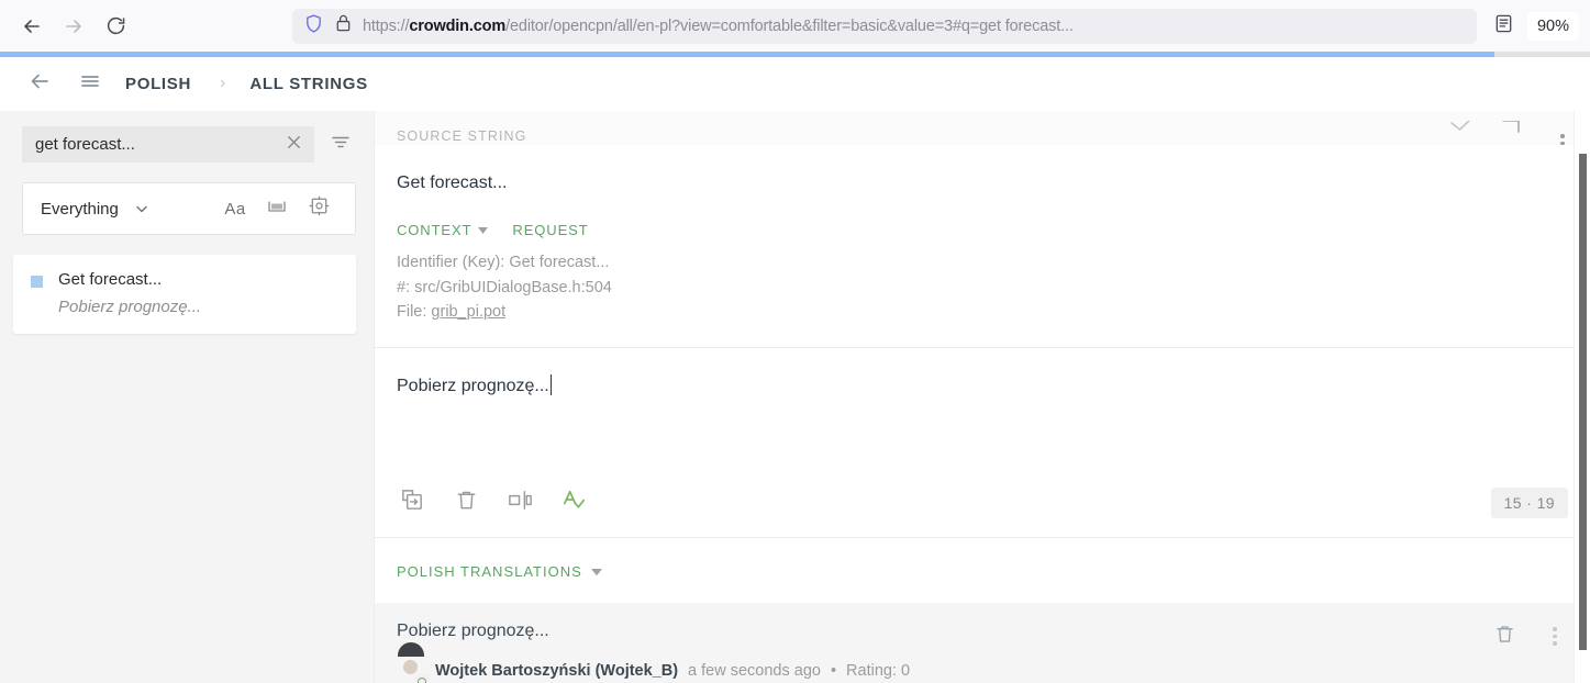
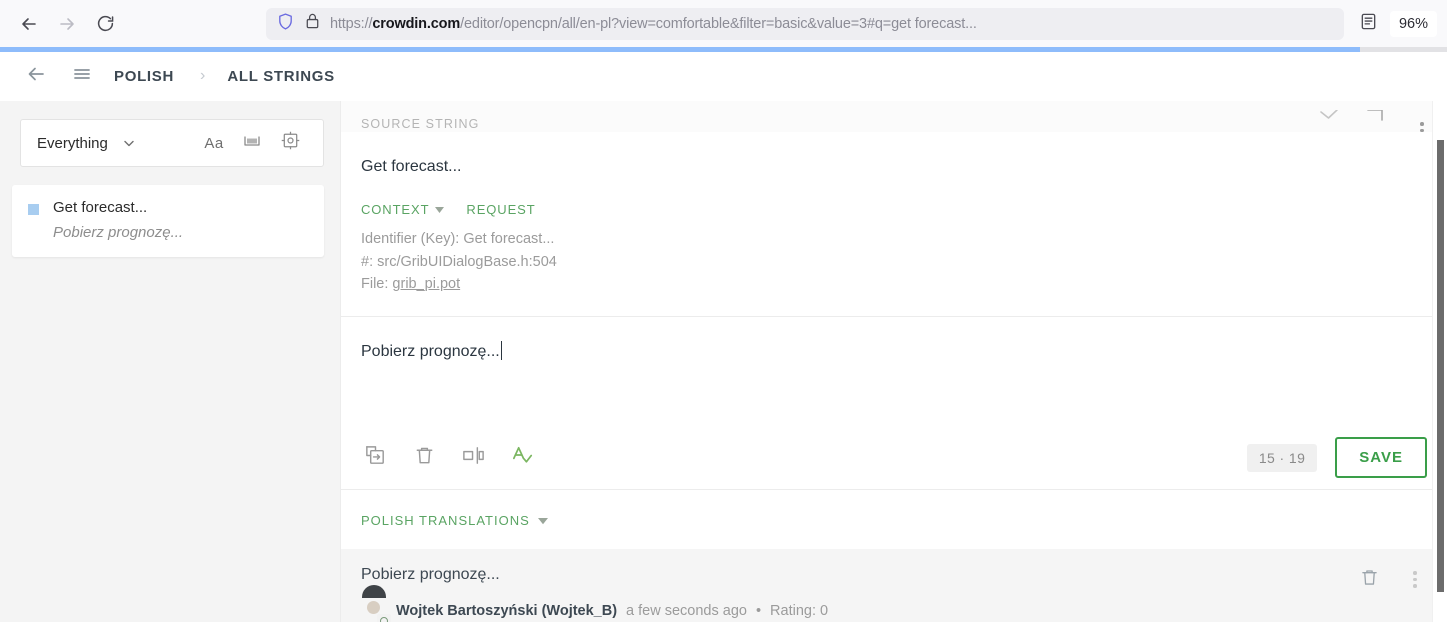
  https://crowdin.com/editor/opencpn/all/en-pl?view=comfortable&filter=basic&value=3#q=get forecast...
- 90%
+ 96%
  POLISH
  ›
  ALL STRINGS
- get forecast...
  Everything
  Aa
  Get forecast...
  Pobierz prognozę...
  SOURCE STRING
  Get forecast...
  CONTEXT
  REQUEST
  Identifier (Key): Get forecast...
  #: src/GribUIDialogBase.h:504
  File: grib_pi.pot
  Pobierz prognozę...
  15 · 19
+ SAVE
  POLISH TRANSLATIONS
  Pobierz prognozę...
  Wojtek Bartoszyński (Wojtek_B)
  a few seconds ago
  •
  Rating: 0
